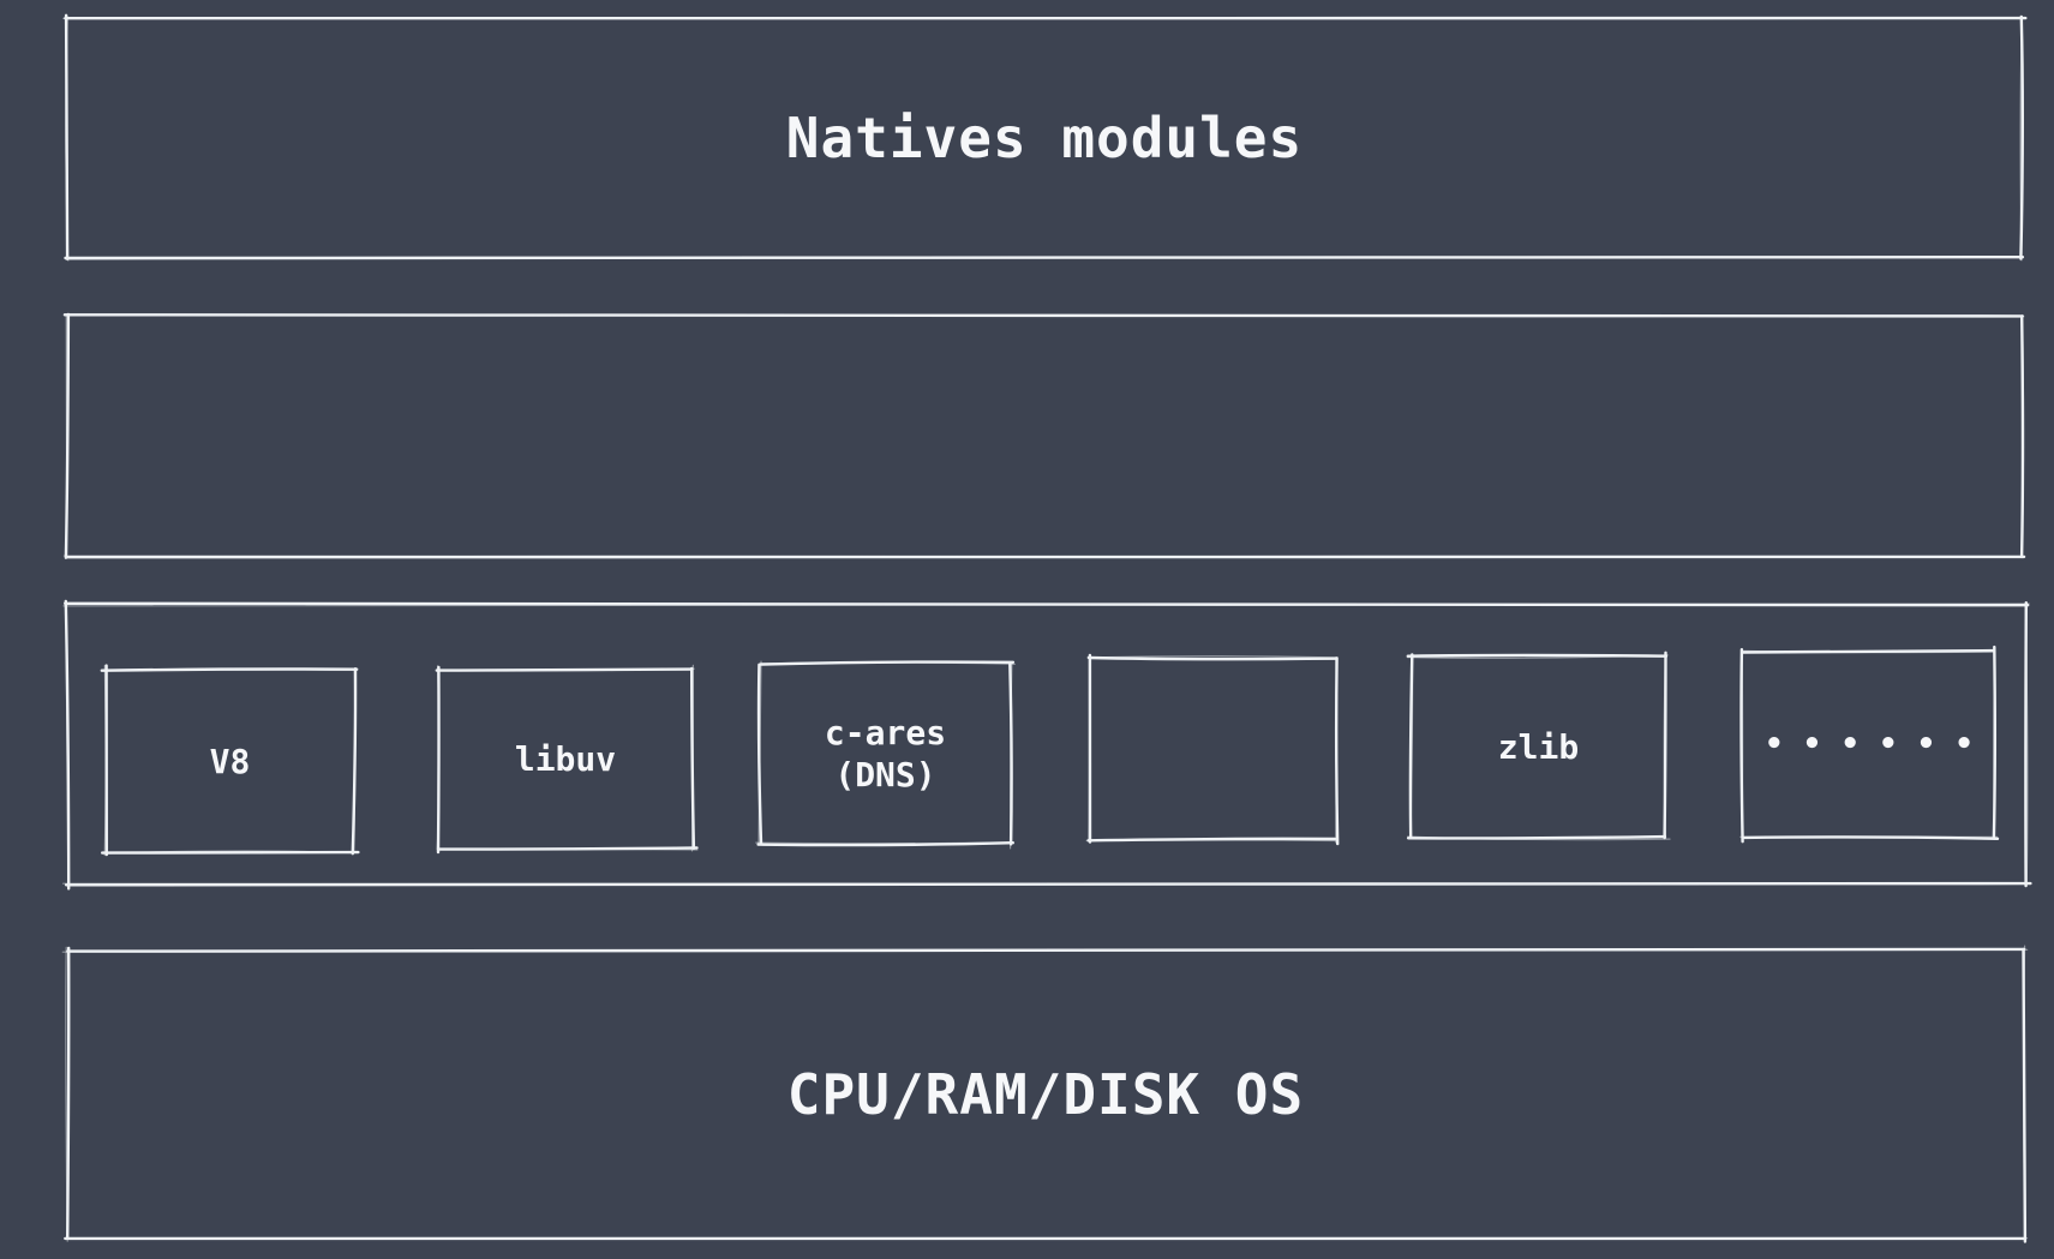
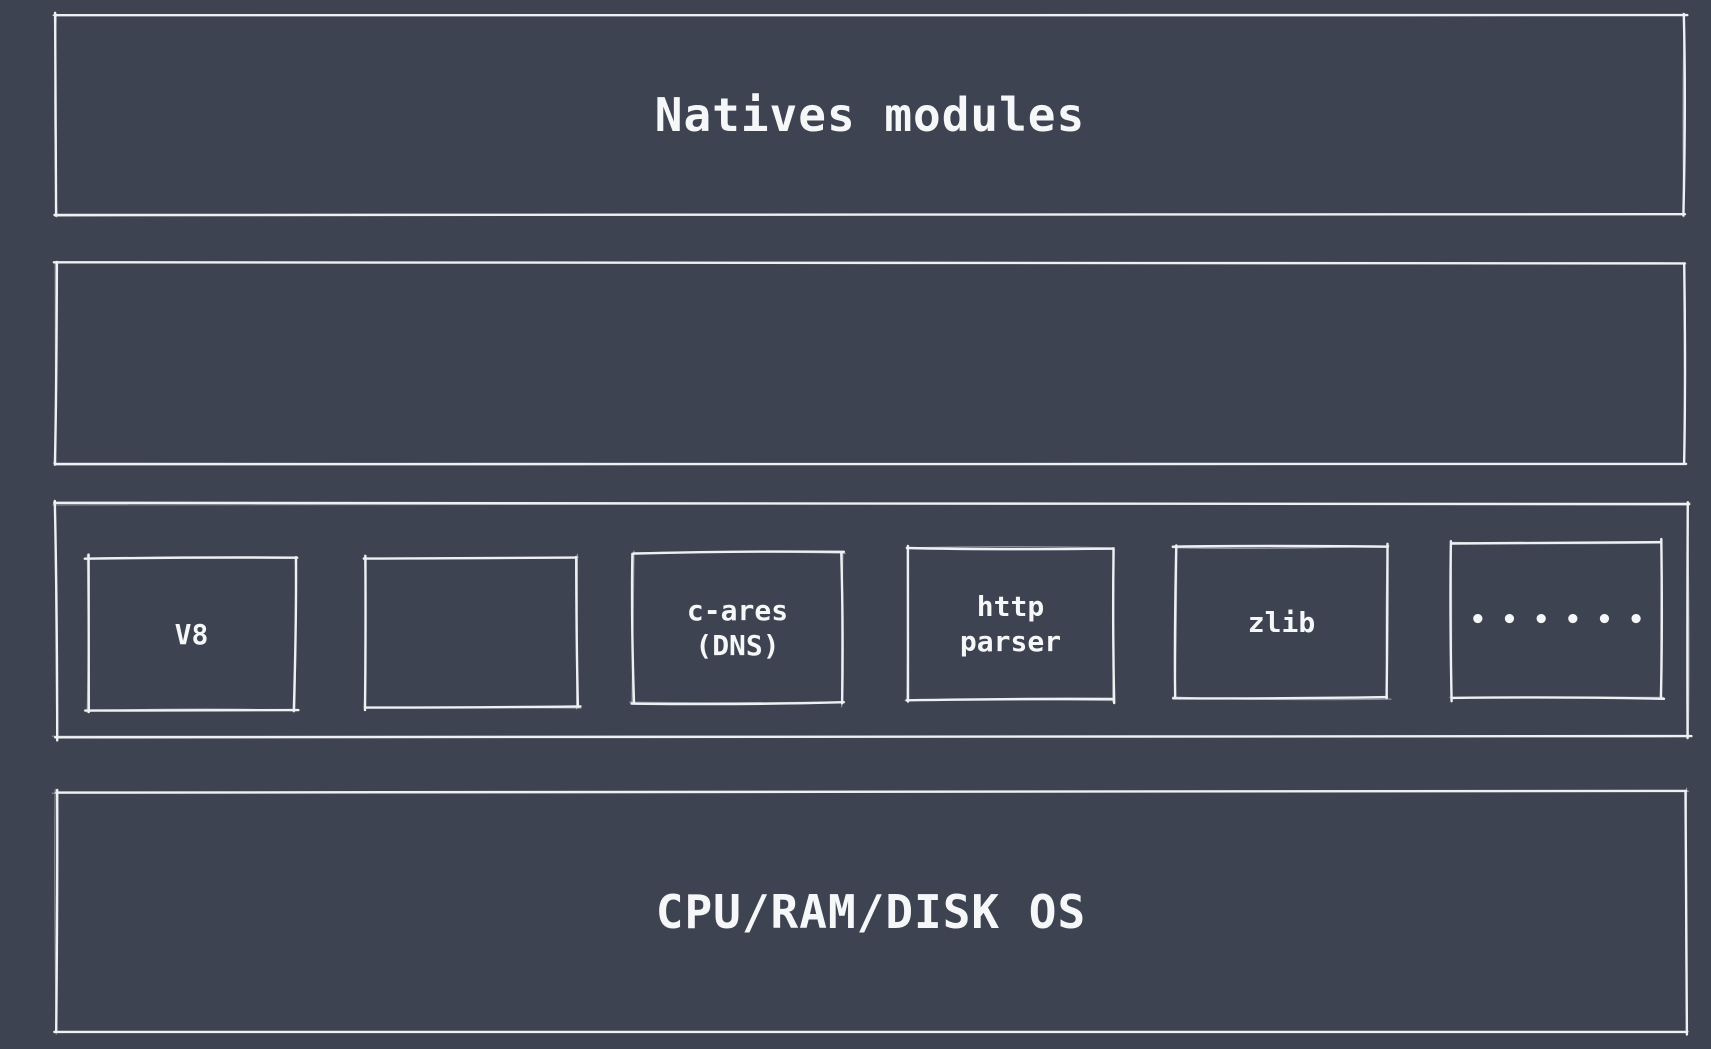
  Natives modules
  V8
- libuv
  c-ares
  (DNS)
+ http
+ parser
  zlib
  ••••••
  CPU/RAM/DISK OS
